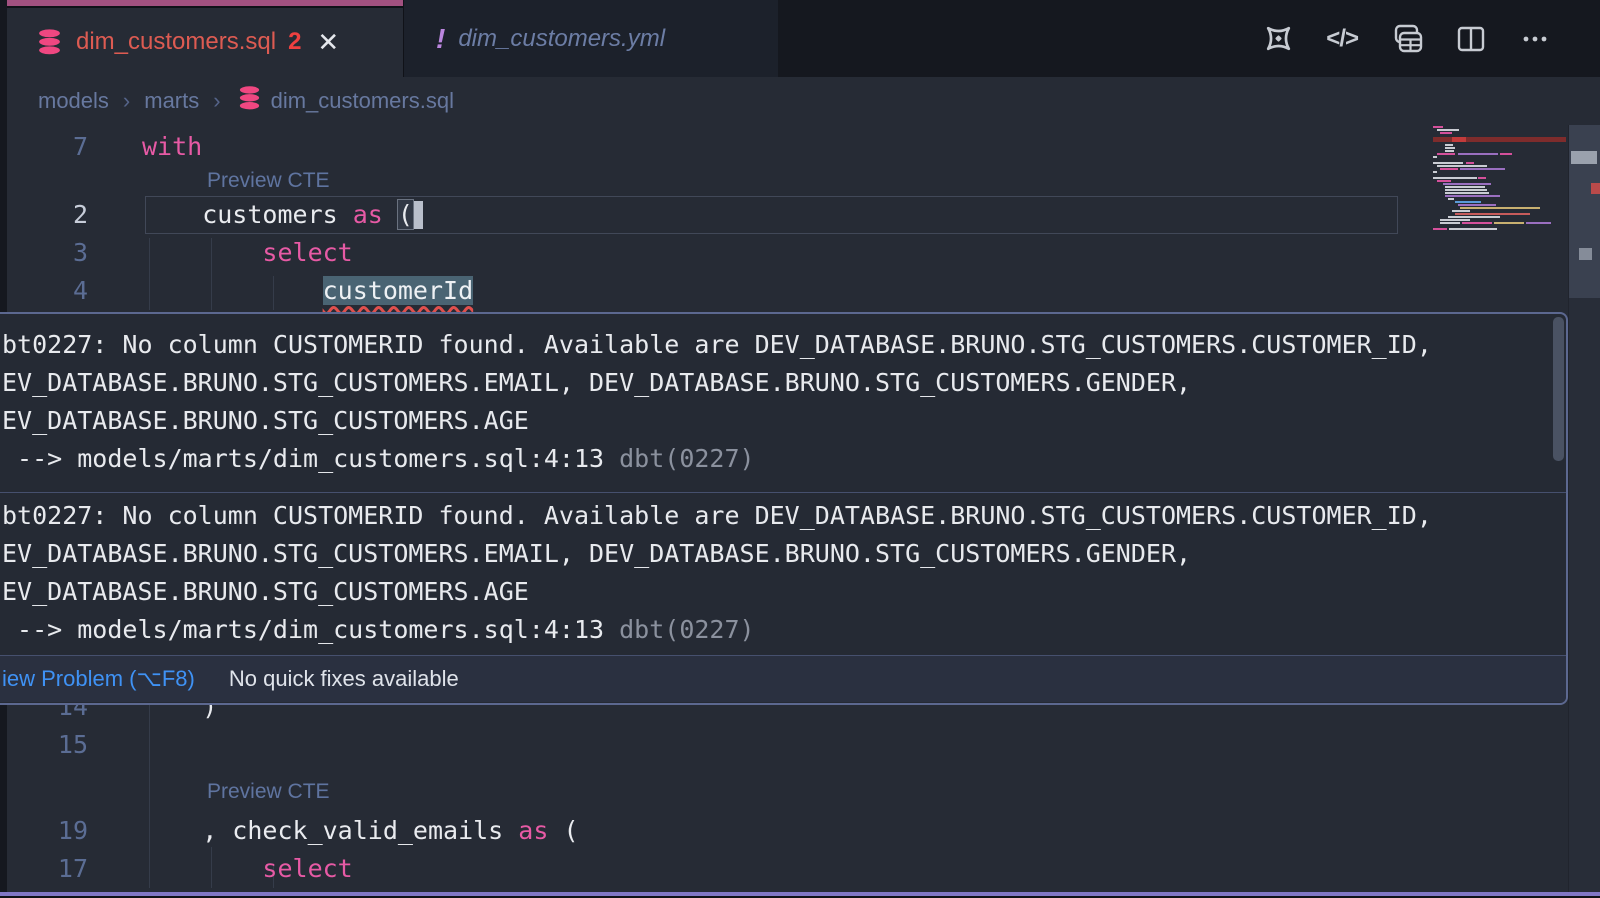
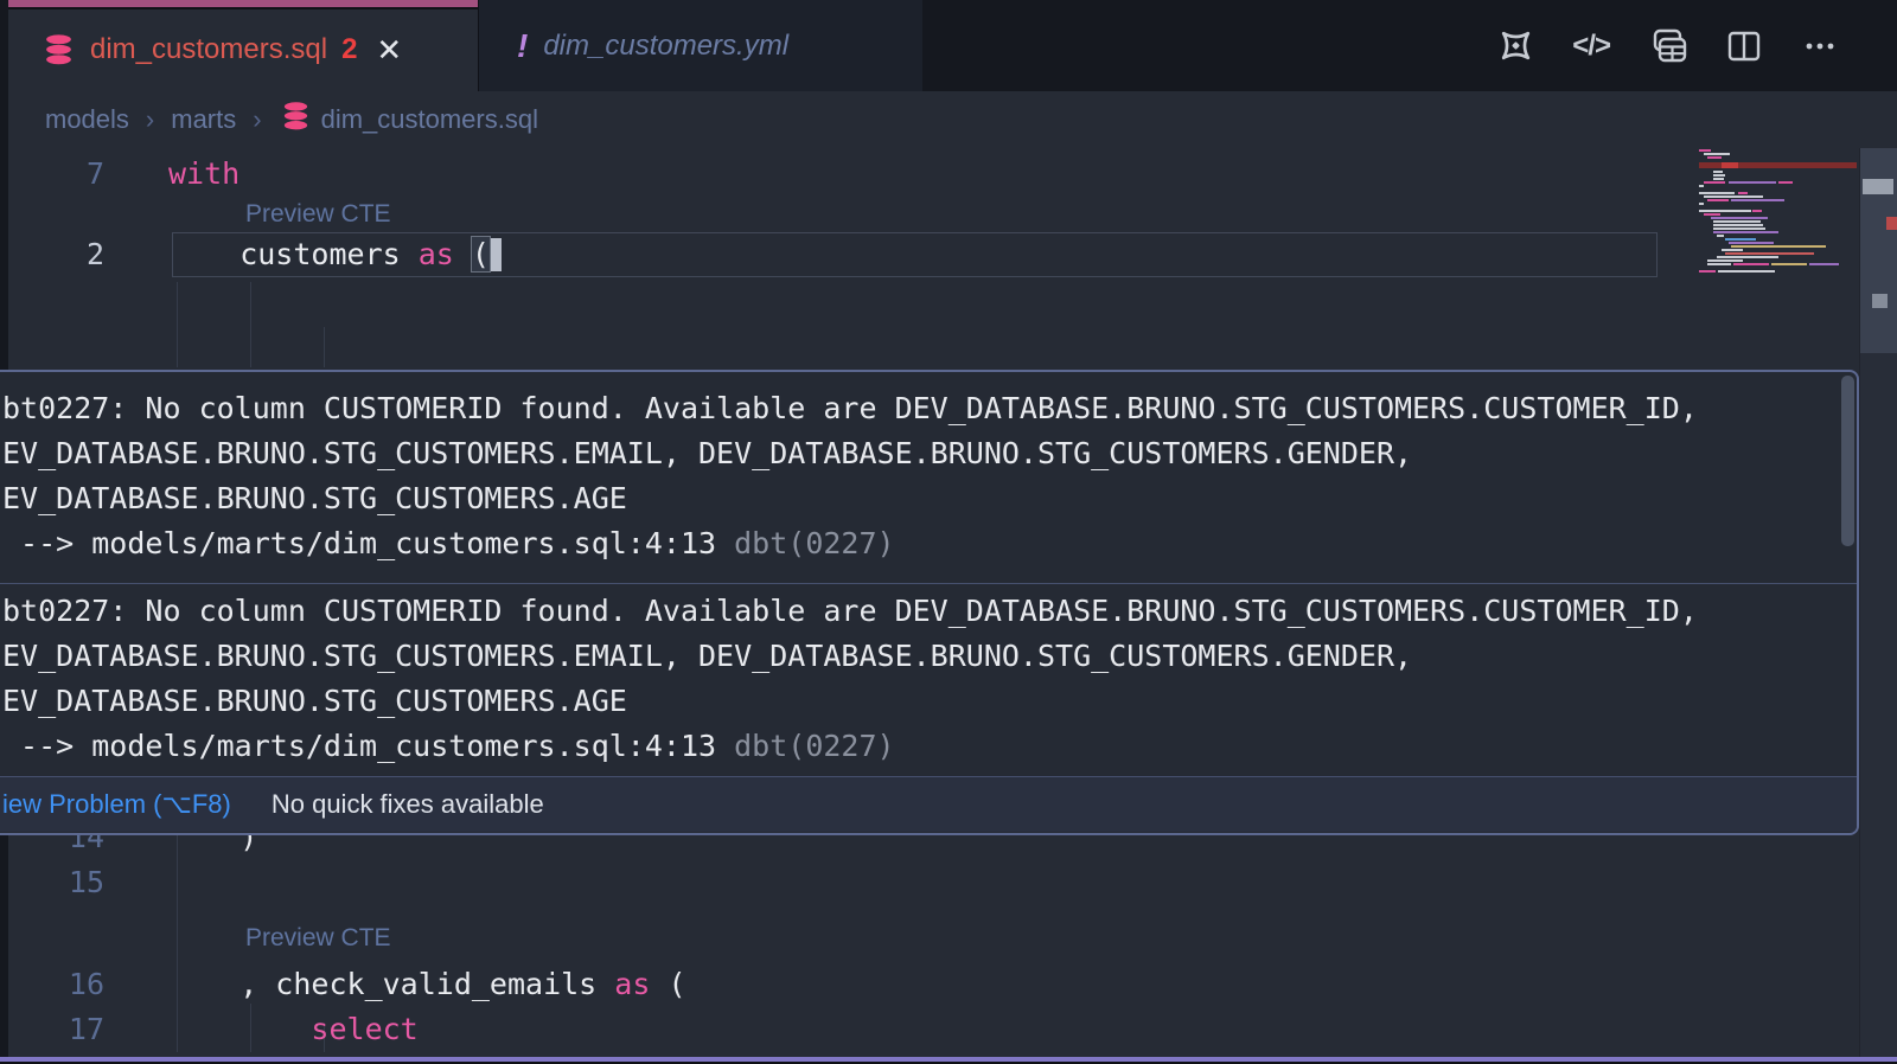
  dim_customers.sql
  2
  ✕
  !
  dim_customers.yml
  </>
  models
  ›
  marts
  ›
  dim_customers.sql
  7 with
  Preview CTE
  2 customers as (
- 3 select
- 4 customerId
  14 )
  15
  Preview CTE
- 19 , check_valid_emails as (
+ 16 , check_valid_emails as (
  17 select
  bt0227: No column CUSTOMERID found. Available are DEV_DATABASE.BRUNO.STG_CUSTOMERS.CUSTOMER_ID,
  EV_DATABASE.BRUNO.STG_CUSTOMERS.EMAIL, DEV_DATABASE.BRUNO.STG_CUSTOMERS.GENDER,
  EV_DATABASE.BRUNO.STG_CUSTOMERS.AGE
  --> models/marts/dim_customers.sql:4:13 dbt(0227)
  bt0227: No column CUSTOMERID found. Available are DEV_DATABASE.BRUNO.STG_CUSTOMERS.CUSTOMER_ID,
  EV_DATABASE.BRUNO.STG_CUSTOMERS.EMAIL, DEV_DATABASE.BRUNO.STG_CUSTOMERS.GENDER,
  EV_DATABASE.BRUNO.STG_CUSTOMERS.AGE
  --> models/marts/dim_customers.sql:4:13 dbt(0227)
  iew Problem (⌥F8)
  No quick fixes available
